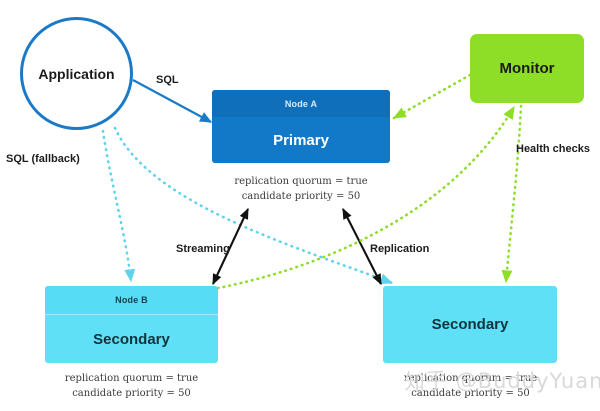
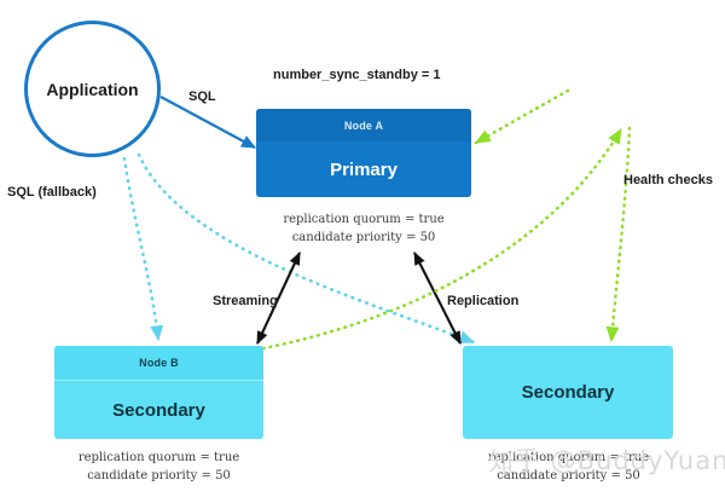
  Application
- Monitor
  Node A
  Primary
  replication quorum = true
  candidate priority = 50
  Node B
  Secondary
  replication quorum = true
  candidate priority = 50
  Secondary
  replication quorum = true
  candidate priority = 50
+ number_sync_standby = 1
  SQL
  SQL (fallback)
  Streaming
  Replication
  Health checks
  知乎 @BuddyYuan
